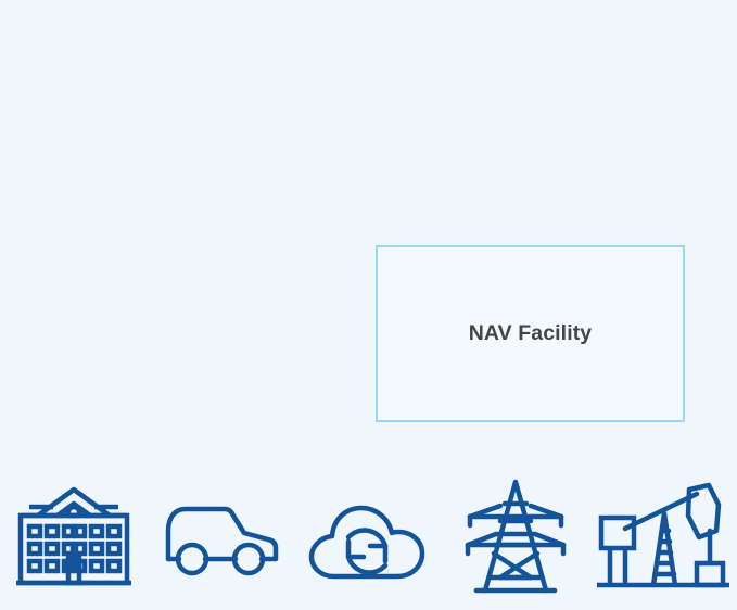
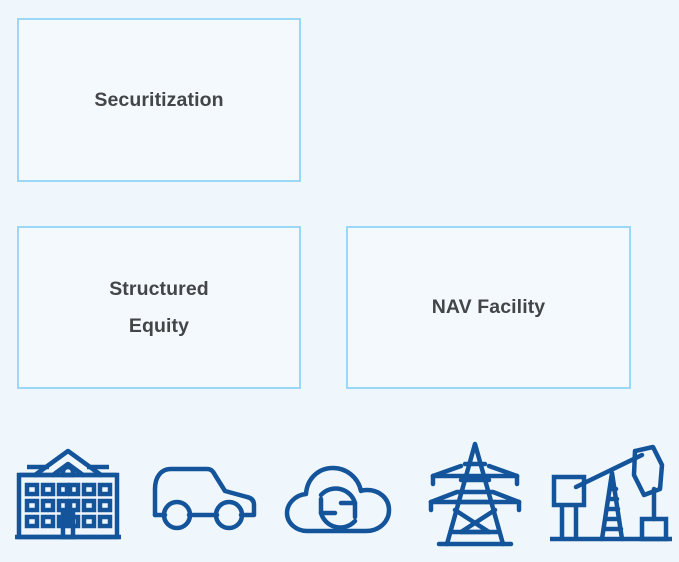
+ Securitization
+ Structured
+ Equity
  NAV Facility
